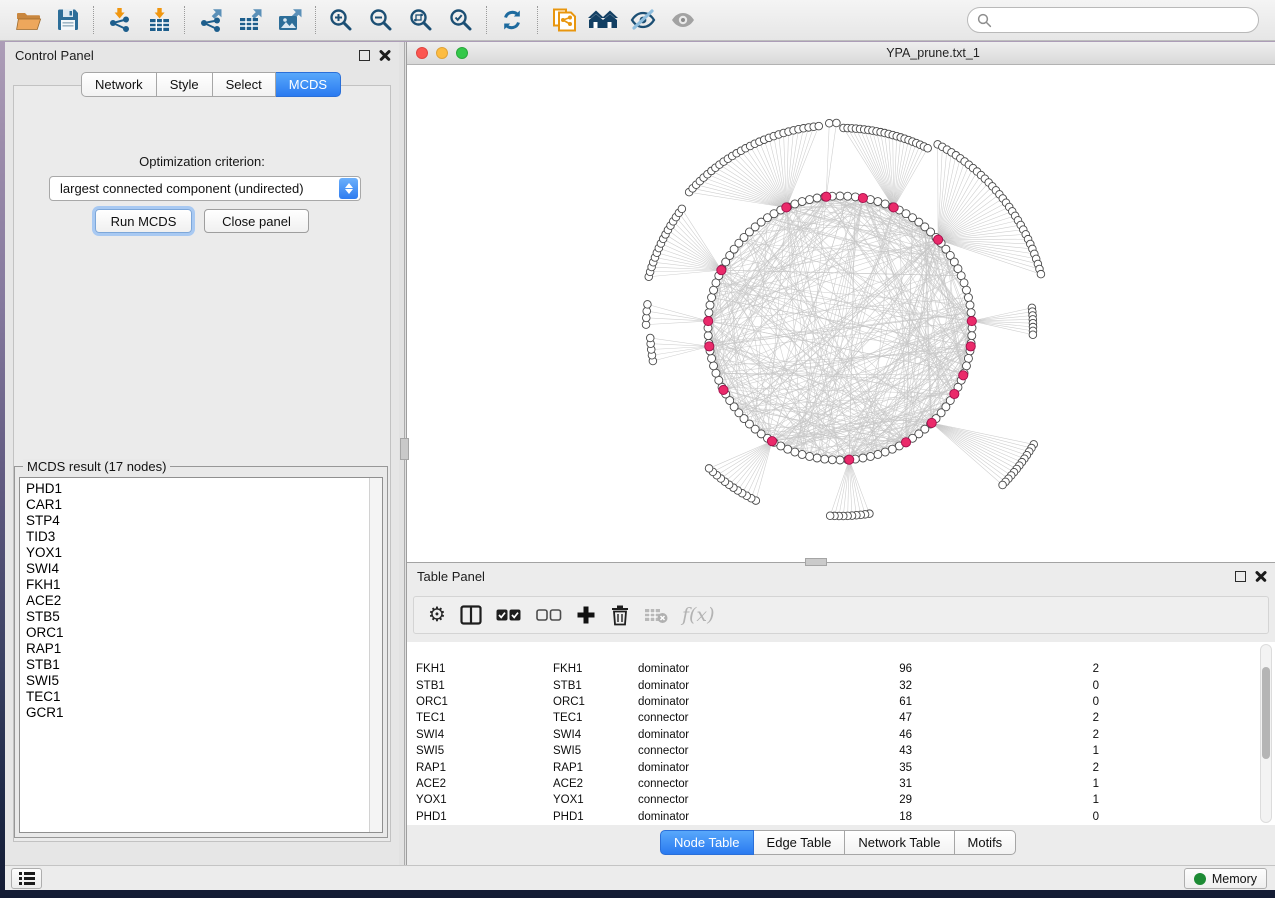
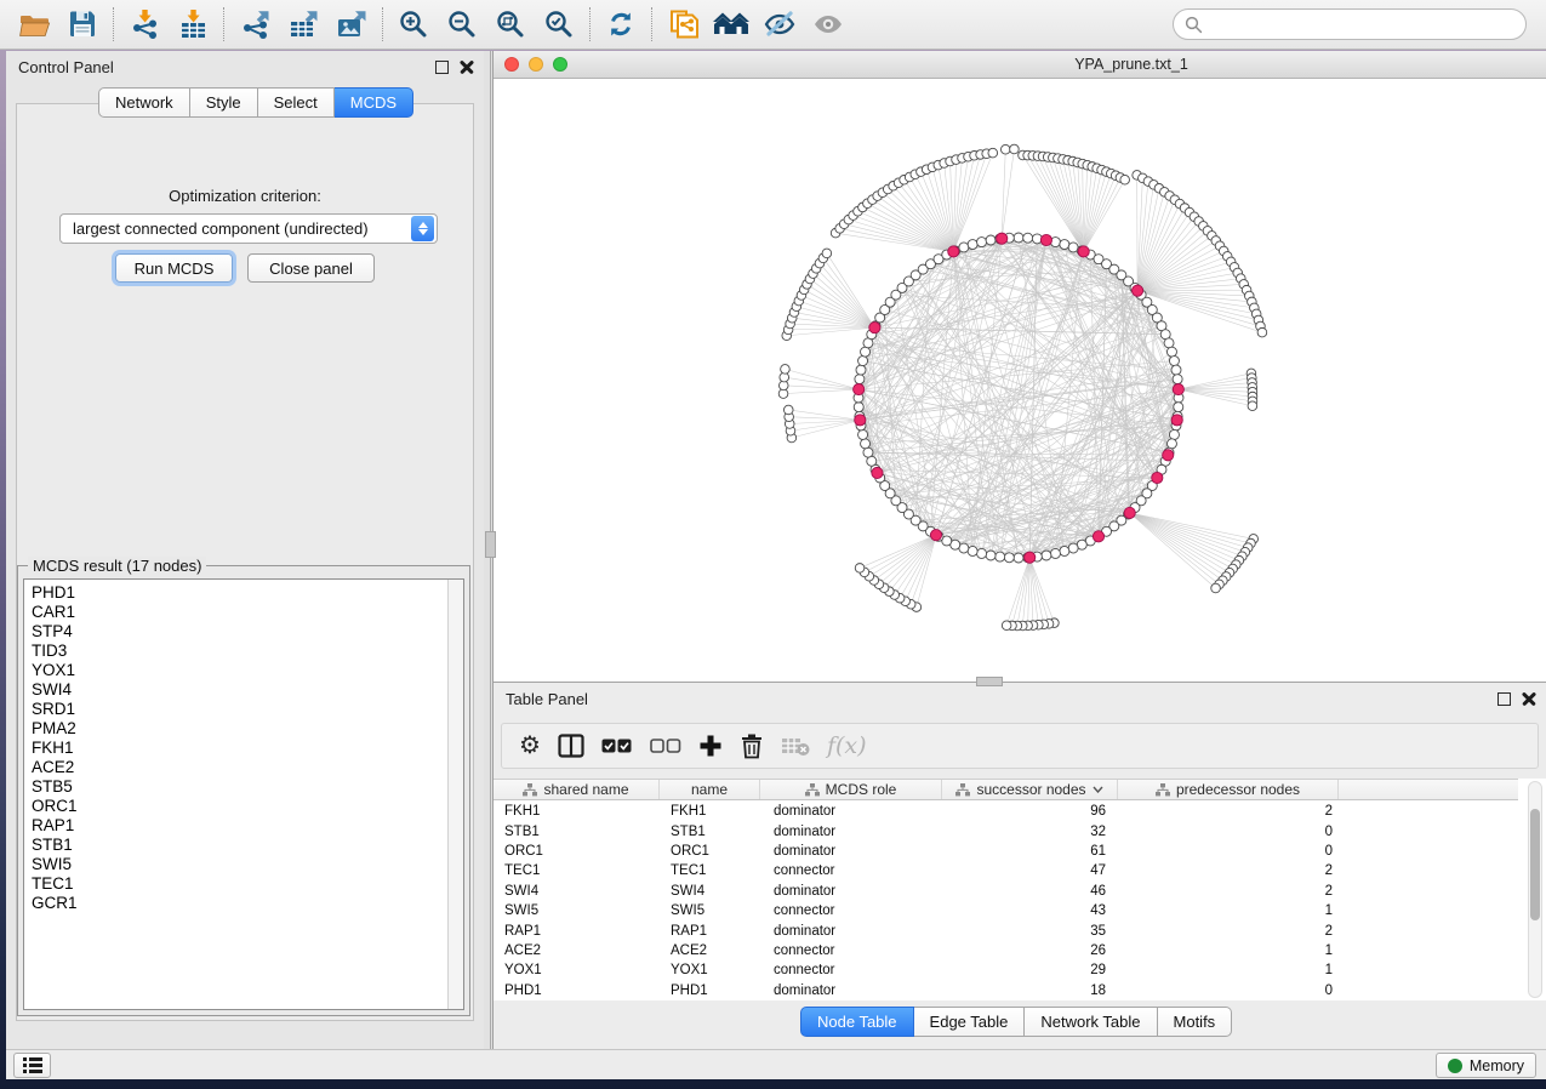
  Control Panel
  Network
  Style
  Select
  MCDS
  Optimization criterion:
  largest connected component (undirected)
  Run MCDS
  Close panel
  MCDS result (17 nodes)
  PHD1
  CAR1
  STP4
  TID3
  YOX1
  SWI4
+ SRD1
+ PMA2
  FKH1
  ACE2
  STB5
  ORC1
  RAP1
  STB1
  SWI5
  TEC1
  GCR1
  YPA_prune.txt_1
  Table Panel
  ⚙
  f(x)
+ shared name
+ name
+ MCDS role
+ successor nodes
+ predecessor nodes
  FKH1
  FKH1
  dominator
  96
  2
  STB1
  STB1
  dominator
  32
  0
  ORC1
  ORC1
  dominator
  61
  0
  TEC1
  TEC1
  connector
  47
  2
  SWI4
  SWI4
  dominator
  46
  2
  SWI5
  SWI5
  connector
  43
  1
  RAP1
  RAP1
  dominator
  35
  2
  ACE2
  ACE2
  connector
- 31
+ 26
  1
  YOX1
  YOX1
  connector
  29
  1
  PHD1
  PHD1
  dominator
  18
  0
  Node Table
  Edge Table
  Network Table
  Motifs
  Memory
